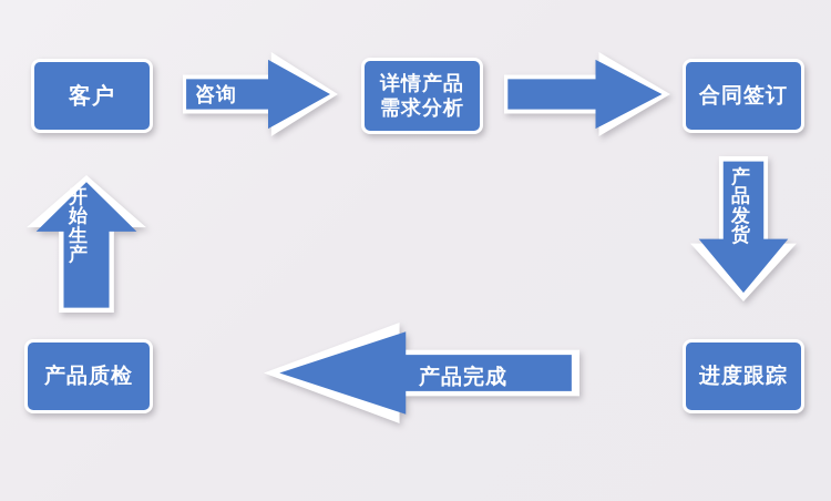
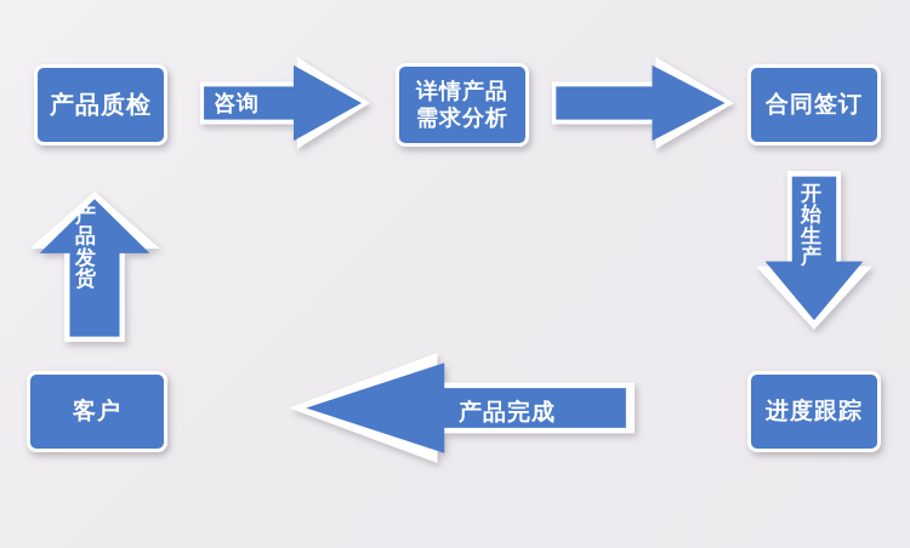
- 客户
+ 产品质检
  详情产品
  需求分析
  合同签订
  进度跟踪
- 产品质检
+ 客户
  咨询
- 产品发货
+ 开始生产
  产品完成
- 开始生产
+ 产品发货
